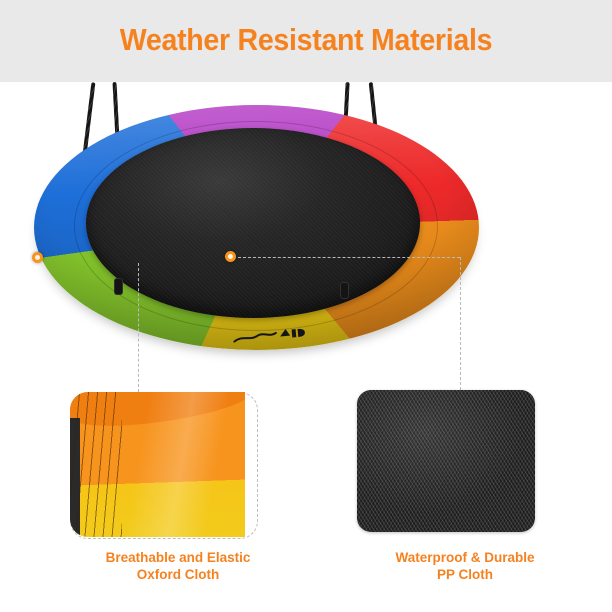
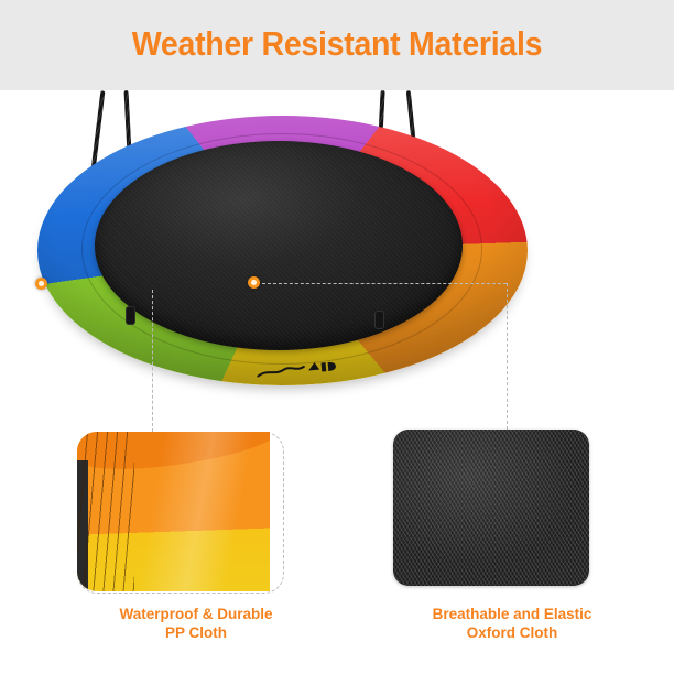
  Weather Resistant Materials
- Breathable and Elastic
+ Waterproof & Durable
- Oxford Cloth
+ PP Cloth
- Waterproof & Durable
+ Breathable and Elastic
- PP Cloth
+ Oxford Cloth
